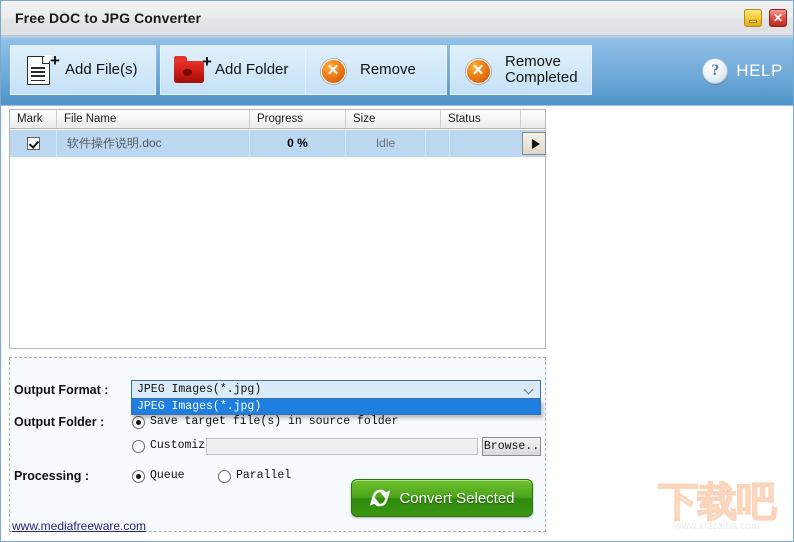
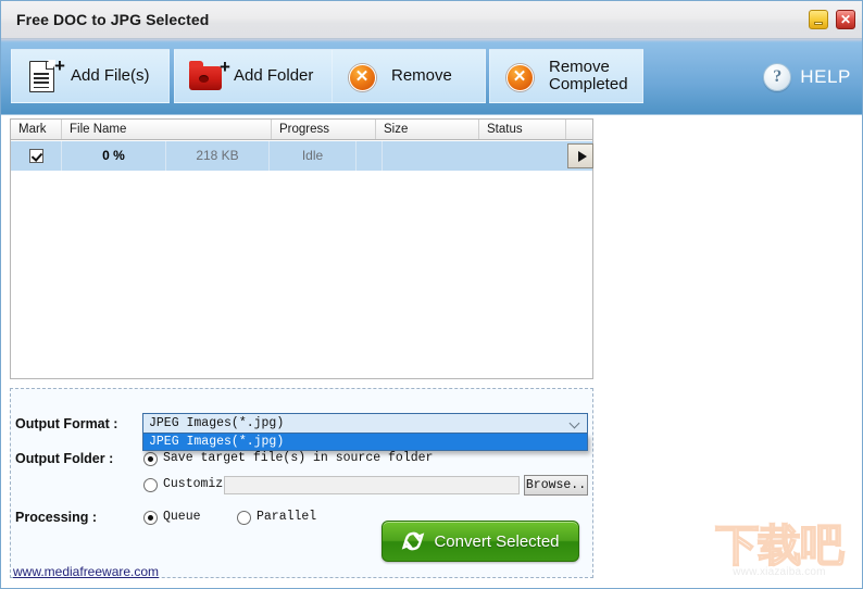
- Free DOC to JPG Converter
+ Free DOC to JPG Selected
  ✕
  +
  Add File(s)
  +
  Add Folder
  ✕
  Remove
  ✕
  Remove
  Completed
  ?
  HELP
  Mark
  File Name
  Progress
  Size
  Status
- 软件操作说明.doc
  0 %
+ 218 KB
  Idle
  Output Format :
  JPEG Images(*.jpg)
  JPEG Images(*.jpg)
  Output Folder :
  Save target file(s) in source folder
  Customiz
  Browse..
  Processing :
  Queue
  Parallel
  Convert Selected
  www.mediafreeware.com
  下载吧
